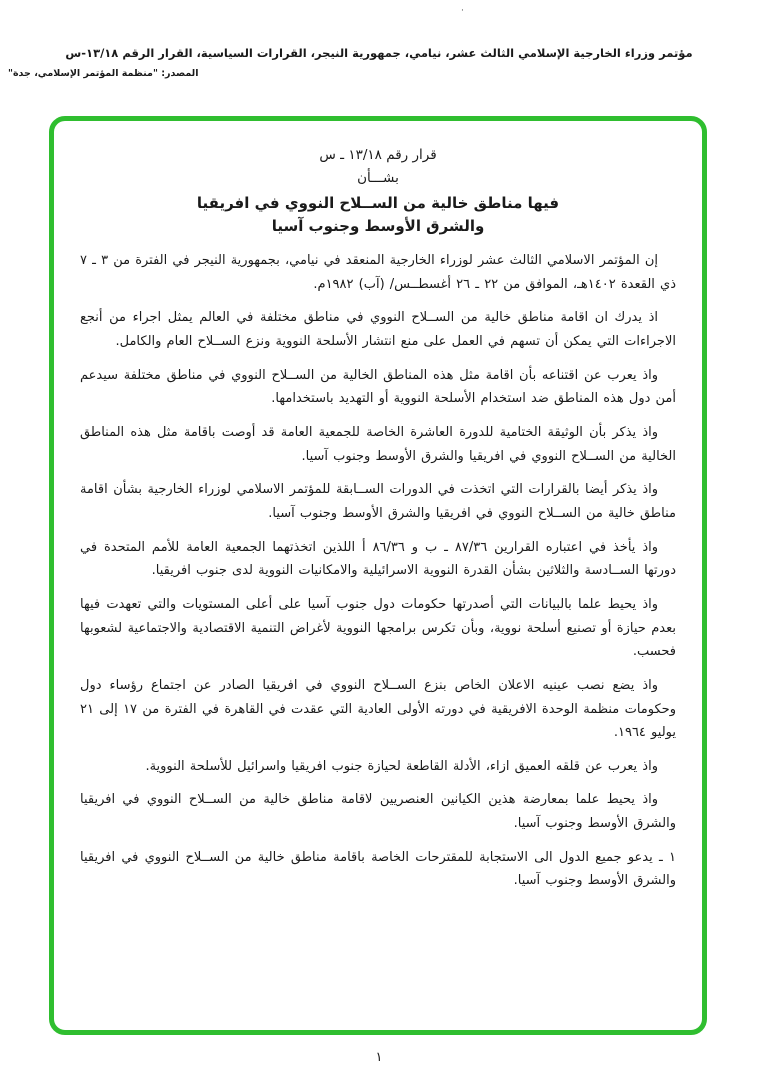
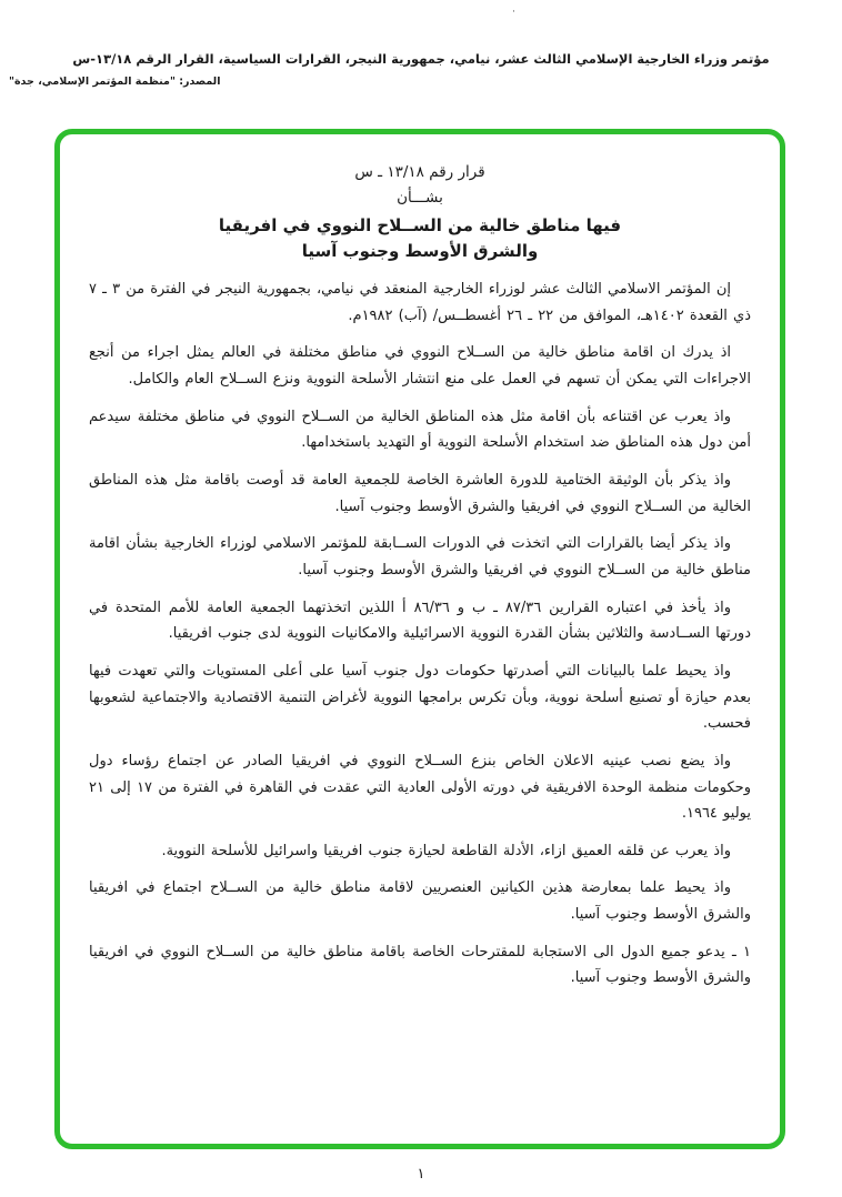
  ·
  مؤتمر وزراء الخارجية الإسلامي الثالث عشر، نيامي، جمهورية النيجر، القرارات السياسية، القرار الرقم ١٣/١٨-س
  المصدر: "منظمة المؤتمر الإسلامي، جدة"
  قرار رقم ١٣/١٨ ـ س
  بشـــأن
  فيها مناطق خالية من الســلاح النووي في افريقيا
  والشرق الأوسط وجنوب آسيا
  إن المؤتمر الاسلامي الثالث عشر لوزراء الخارجية المنعقد في نيامي، بجمهورية النيجر في الفترة من ٣ ـ ٧ ذي القعدة ١٤٠٢هـ، الموافق من ٢٢ ـ ٢٦ أغسطــس/ (آب) ١٩٨٢م.
  اذ يدرك ان اقامة مناطق خالية من الســلاح النووي في مناطق مختلفة في العالم يمثل اجراء من أنجع الاجراءات التي يمكن أن تسهم في العمل على منع انتشار الأسلحة النووية ونزع الســلاح العام والكامل.
  واذ يعرب عن اقتناعه بأن اقامة مثل هذه المناطق الخالية من الســلاح النووي في مناطق مختلفة سيدعم أمن دول هذه المناطق ضد استخدام الأسلحة النووية أو التهديد باستخدامها.
  واذ يذكر بأن الوثيقة الختامية للدورة العاشرة الخاصة للجمعية العامة قد أوصت باقامة مثل هذه المناطق الخالية من الســلاح النووي في افريقيا والشرق الأوسط وجنوب آسيا.
  واذ يذكر أيضا بالقرارات التي اتخذت في الدورات الســابقة للمؤتمر الاسلامي لوزراء الخارجية بشأن اقامة مناطق خالية من الســلاح النووي في افريقيا والشرق الأوسط وجنوب آسيا.
  واذ يأخذ في اعتباره القرارين ٨٧/٣٦ ـ ب و ٨٦/٣٦ أ اللذين اتخذتهما الجمعية العامة للأمم المتحدة في دورتها الســادسة والثلاثين بشأن القدرة النووية الاسرائيلية والامكانيات النووية لدى جنوب افريقيا.
  واذ يحيط علما بالبيانات التي أصدرتها حكومات دول جنوب آسيا على أعلى المستويات والتي تعهدت فيها بعدم حيازة أو تصنيع أسلحة نووية، وبأن تكرس برامجها النووية لأغراض التنمية الاقتصادية والاجتماعية لشعوبها فحسب.
  واذ يضع نصب عينيه الاعلان الخاص بنزع الســلاح النووي في افريقيا الصادر عن اجتماع رؤساء دول وحكومات منظمة الوحدة الافريقية في دورته الأولى العادية التي عقدت في القاهرة في الفترة من ١٧ إلى ٢١ يوليو ١٩٦٤.
  واذ يعرب عن قلقه العميق ازاء، الأدلة القاطعة لحيازة جنوب افريقيا واسرائيل للأسلحة النووية.
- واذ يحيط علما بمعارضة هذين الكيانين العنصريين لاقامة مناطق خالية من الســلاح النووي في افريقيا والشرق الأوسط وجنوب آسيا.
+ واذ يحيط علما بمعارضة هذين الكيانين العنصريين لاقامة مناطق خالية من الســلاح اجتماع في افريقيا والشرق الأوسط وجنوب آسيا.
  ١ ـ يدعو جميع الدول الى الاستجابة للمقترحات الخاصة باقامة مناطق خالية من الســلاح النووي في افريقيا والشرق الأوسط وجنوب آسيا.
  ١
